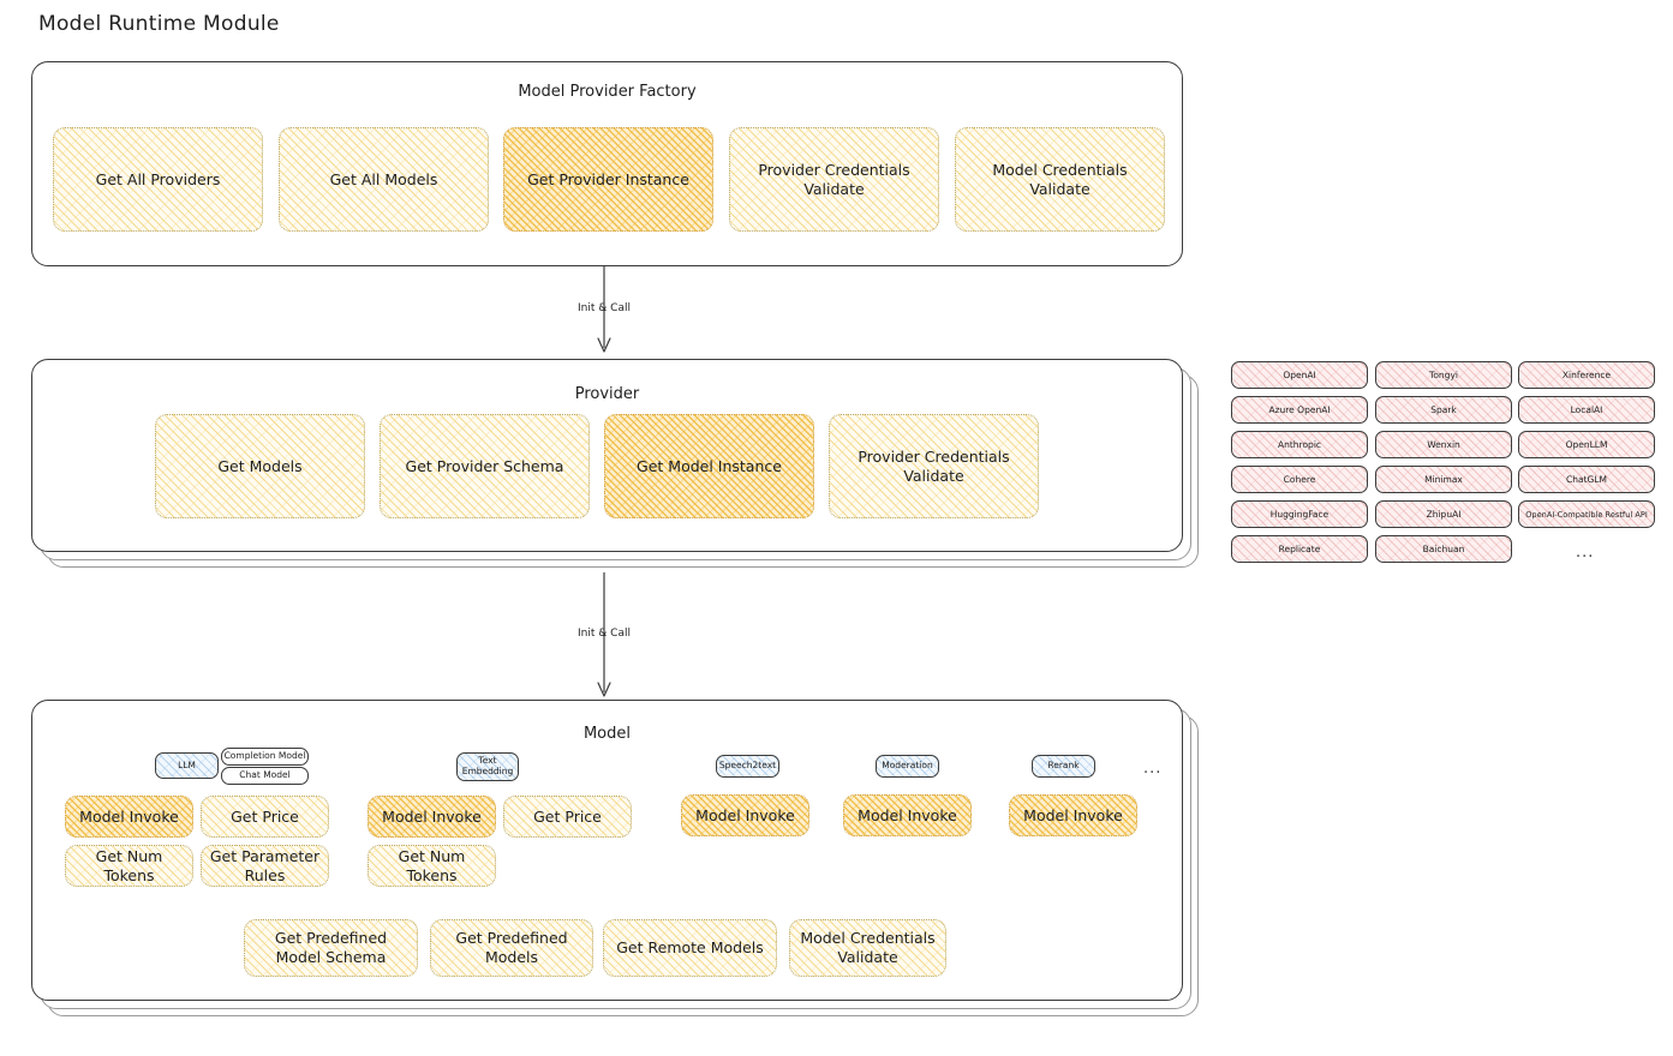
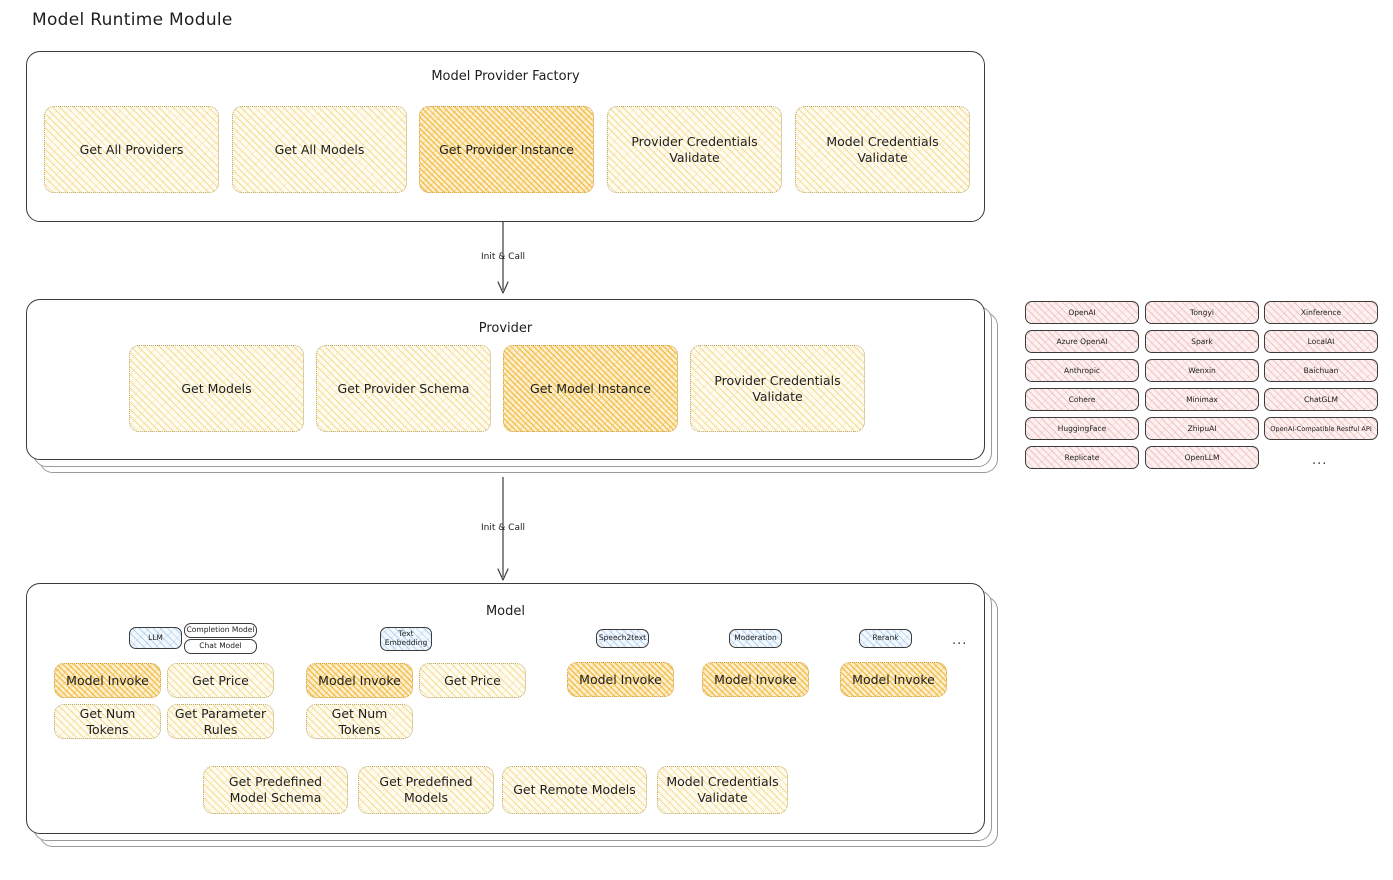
  Model Runtime Module
  Model Provider Factory
  Get All Providers
  Get All Models
  Get Provider Instance
  Provider Credentials Validate
  Model Credentials Validate
  Init & Call
  Provider
  Get Models
  Get Provider Schema
  Get Model Instance
  Provider Credentials Validate
  OpenAI
  Azure OpenAI
  Anthropic
  Cohere
  HuggingFace
  Replicate
  Tongyi
  Spark
  Wenxin
  Minimax
  ZhipuAI
- Baichuan
+ OpenLLM
  Xinference
  LocalAI
- OpenLLM
+ Baichuan
  ChatGLM
  OpenAI-Compatible Restful API
  ...
  Init & Call
  Model
  LLM
  Completion Model
  Chat Model
  Model Invoke
  Get Price
  Get Num Tokens
  Get Parameter Rules
  Text Embedding
  Model Invoke
  Get Price
  Get Num Tokens
  Speech2text
  Model Invoke
  Moderation
  Model Invoke
  Rerank
  Model Invoke
  ...
  Get Predefined Model Schema
  Get Predefined Models
  Get Remote Models
  Model Credentials Validate
